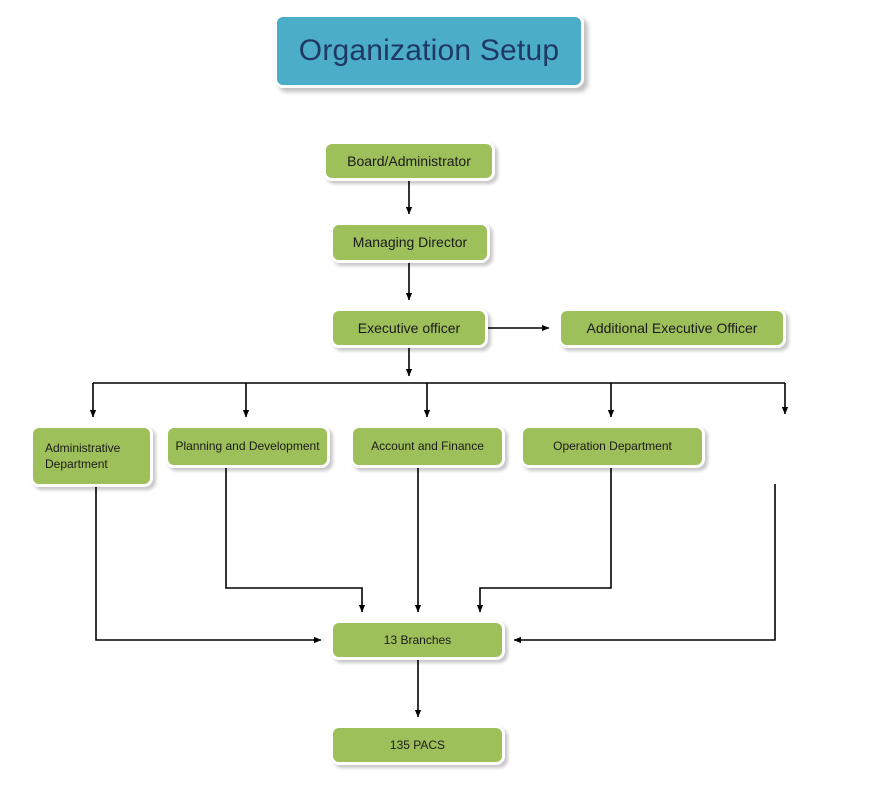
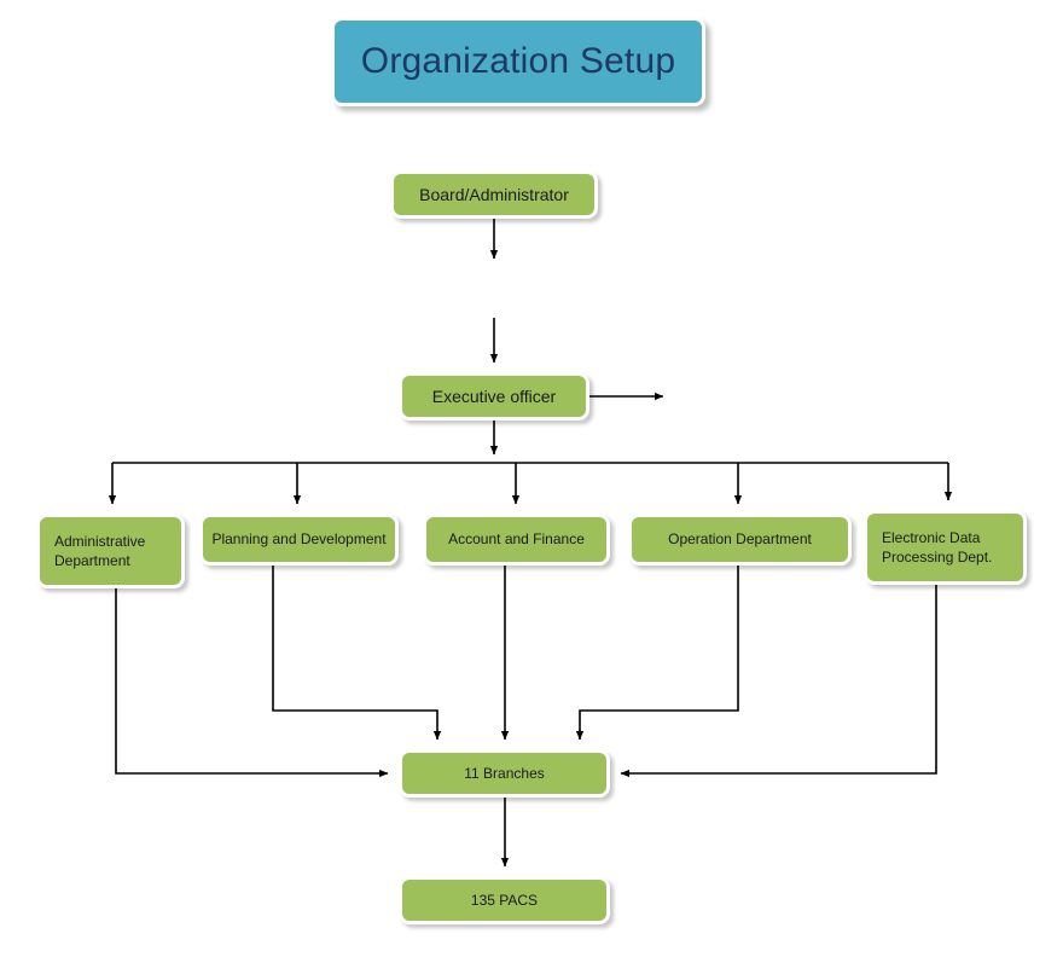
  Organization Setup
  Board/Administrator
- Managing Director
  Executive officer
- Additional Executive Officer
  Administrative
  Department
  Planning and Development
  Account and Finance
  Operation Department
+ Electronic Data
+ Processing Dept.
- 13 Branches
+ 11 Branches
  135 PACS
